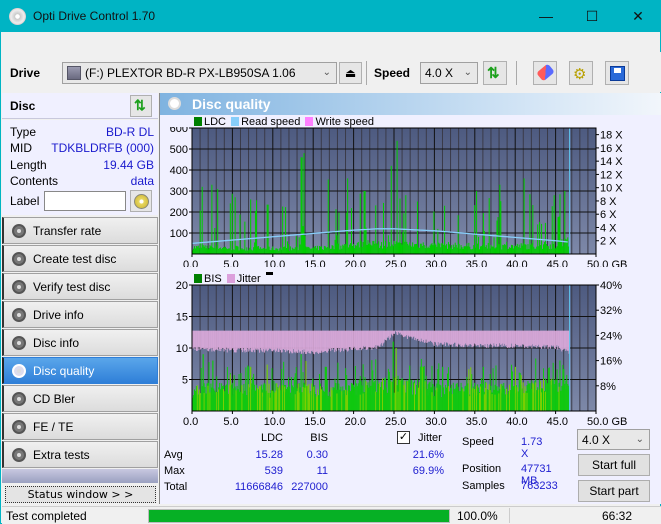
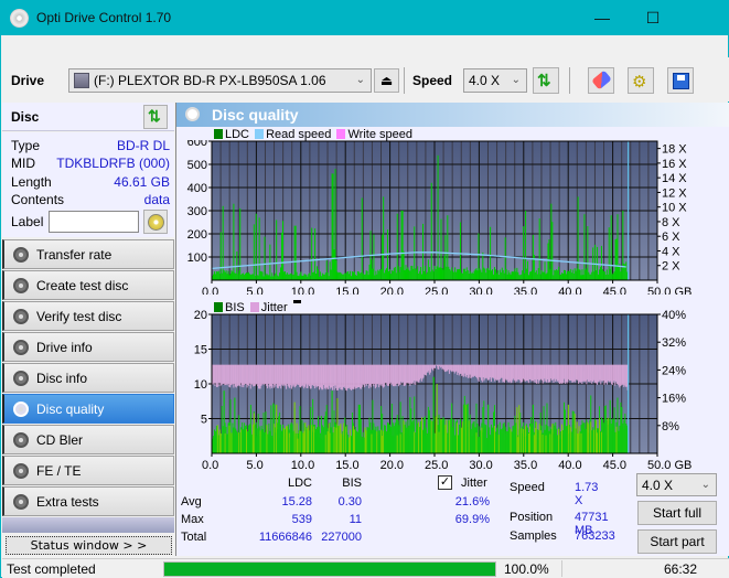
  Opti Drive Control 1.70
  —
  ☐
- ✕
  Drive
  (F:) PLEXTOR BD-R PX-LB950SA 1.06
  ⌄
  ⏏
  Speed
  4.0 X
  ⌄
  ⇅
  ⚙
  Disc
  ⇅
  Type
  BD-R DL
  MID
  TDKBLDRFB (000)
  Length
- 19.44 GB
+ 46.61 GB
  Contents
  data
  Label
  Transfer rate
  Create test disc
  Verify test disc
  Drive info
  Disc info
  Disc quality
  CD Bler
  FE / TE
  Extra tests
  Status window > >
  Disc quality
  LDC Read speed Write speed
  100
  200
  300
  400
  500
  600
  2 X
  4 X
  6 X
  8 X
  10 X
  12 X
  14 X
  16 X
  18 X
  0.0
  5.0
  10.0
  15.0
  20.0
  25.0
  30.0
  35.0
  40.0
  45.0
  50.0 GB
  BIS Jitter
  5
  10
  15
  20
  8%
  16%
  24%
  32%
  40%
  0.0
  5.0
  10.0
  15.0
  20.0
  25.0
  30.0
  35.0
  40.0
  45.0
  50.0 GB
  LDC
  BIS
  ✓
  Jitter
  Avg
  15.28
  0.30
  21.6%
  Max
  539
  11
  69.9%
  Total
  11666846
  227000
  Speed
  1.73 X
  Position
  47731 MB
  Samples
  763233
  4.0 X
  ⌄
  Start full
  Start part
  Test completed
  100.0%
  66:32
